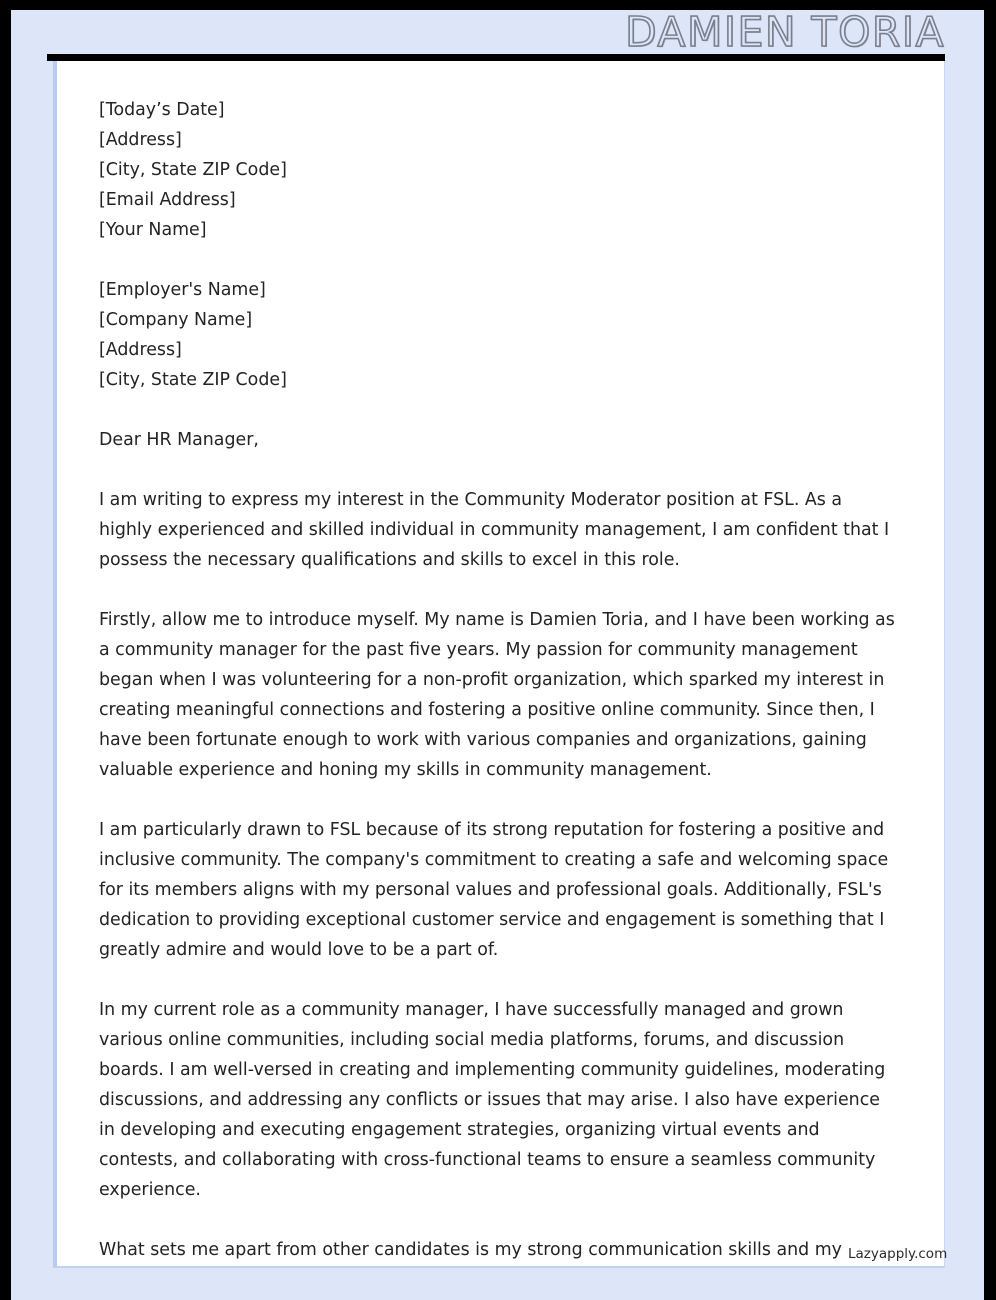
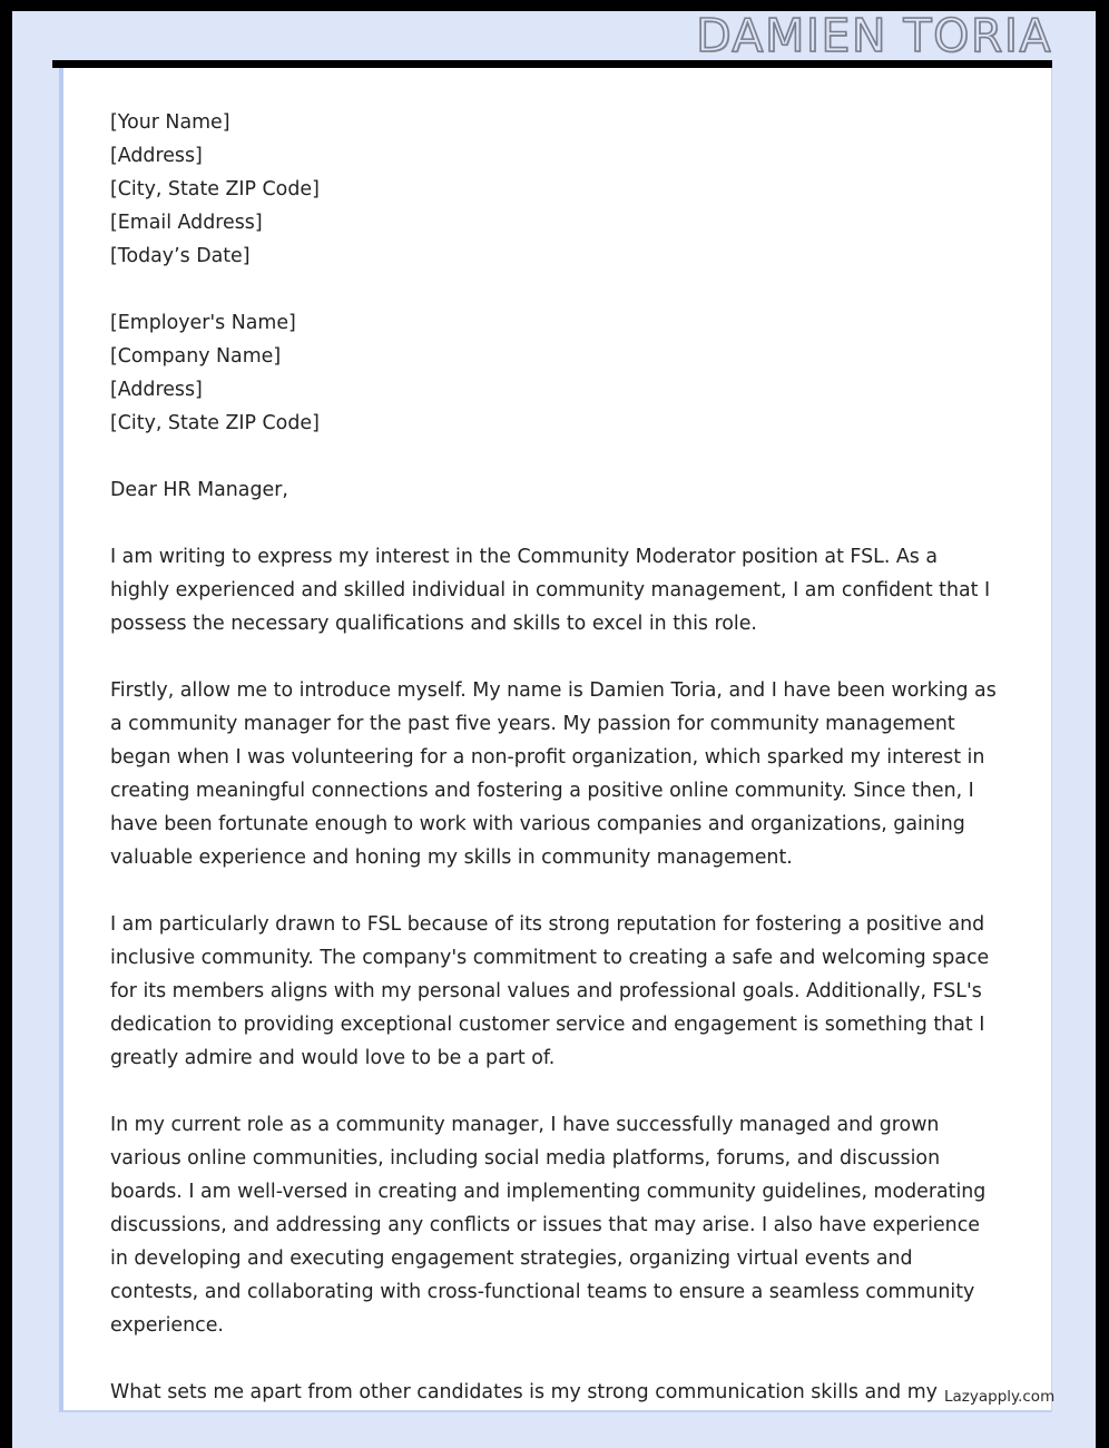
  DAMIEN TORIA
- [Today’s Date]
+ [Your Name]
  [Address]
  [City, State ZIP Code]
  [Email Address]
- [Your Name]
+ [Today’s Date]
  [Employer's Name]
  [Company Name]
  [Address]
  [City, State ZIP Code]
  Dear HR Manager,
  I am writing to express my interest in the Community Moderator position at FSL. As a highly experienced and skilled individual in community management, I am confident that I possess the necessary qualifications and skills to excel in this role.
  Firstly, allow me to introduce myself. My name is Damien Toria, and I have been working as a community manager for the past five years. My passion for community management began when I was volunteering for a non-profit organization, which sparked my interest in creating meaningful connections and fostering a positive online community. Since then, I have been fortunate enough to work with various companies and organizations, gaining valuable experience and honing my skills in community management.
  I am particularly drawn to FSL because of its strong reputation for fostering a positive and inclusive community. The company's commitment to creating a safe and welcoming space for its members aligns with my personal values and professional goals. Additionally, FSL's dedication to providing exceptional customer service and engagement is something that I greatly admire and would love to be a part of.
  In my current role as a community manager, I have successfully managed and grown various online communities, including social media platforms, forums, and discussion boards. I am well-versed in creating and implementing community guidelines, moderating discussions, and addressing any conflicts or issues that may arise. I also have experience in developing and executing engagement strategies, organizing virtual events and contests, and collaborating with cross-functional teams to ensure a seamless community experience.
  Lazyapply.com
